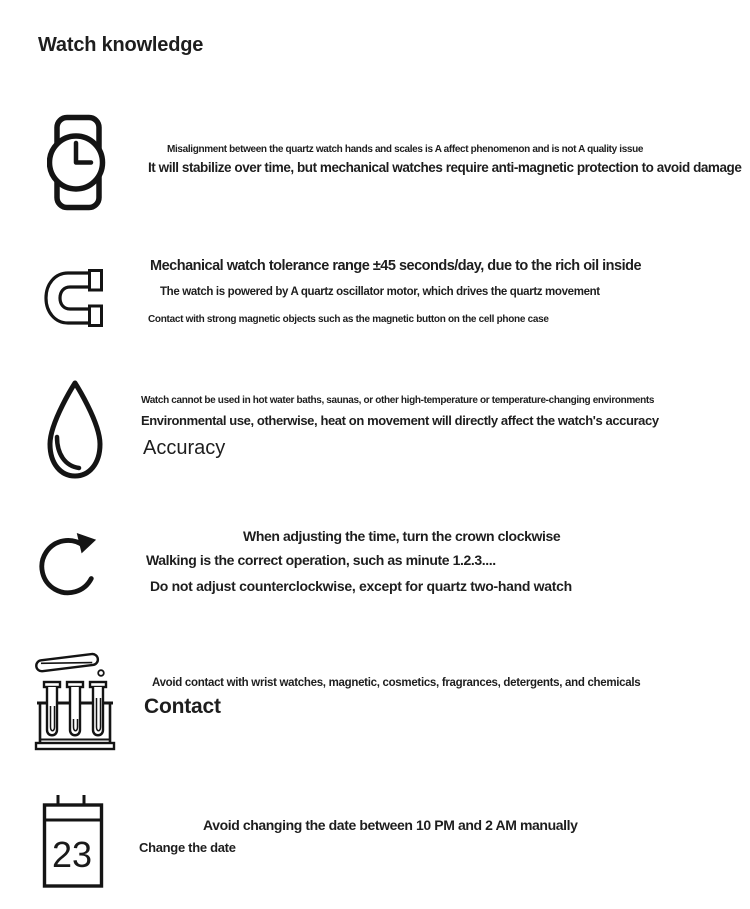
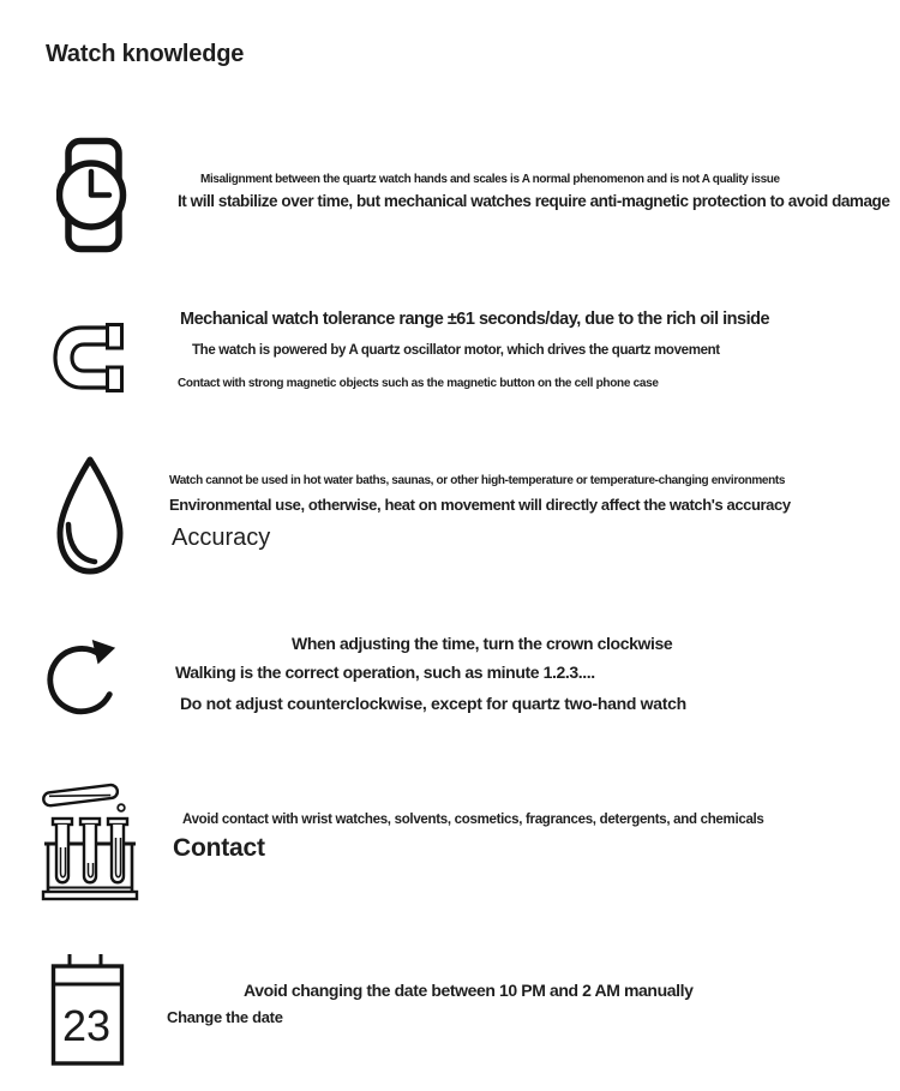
  Watch knowledge
- Misalignment between the quartz watch hands and scales is A affect phenomenon and is not A quality issue
+ Misalignment between the quartz watch hands and scales is A normal phenomenon and is not A quality issue
  It will stabilize over time, but mechanical watches require anti-magnetic protection to avoid damage
- Mechanical watch tolerance range ±45 seconds/day, due to the rich oil inside
+ Mechanical watch tolerance range ±61 seconds/day, due to the rich oil inside
  The watch is powered by A quartz oscillator motor, which drives the quartz movement
  Contact with strong magnetic objects such as the magnetic button on the cell phone case
  Watch cannot be used in hot water baths, saunas, or other high-temperature or temperature-changing environments
  Environmental use, otherwise, heat on movement will directly affect the watch's accuracy
  Accuracy
  When adjusting the time, turn the crown clockwise
  Walking is the correct operation, such as minute 1.2.3....
  Do not adjust counterclockwise, except for quartz two-hand watch
- Avoid contact with wrist watches, magnetic, cosmetics, fragrances, detergents, and chemicals
+ Avoid contact with wrist watches, solvents, cosmetics, fragrances, detergents, and chemicals
  Contact
  23
  Avoid changing the date between 10 PM and 2 AM manually
  Change the date
